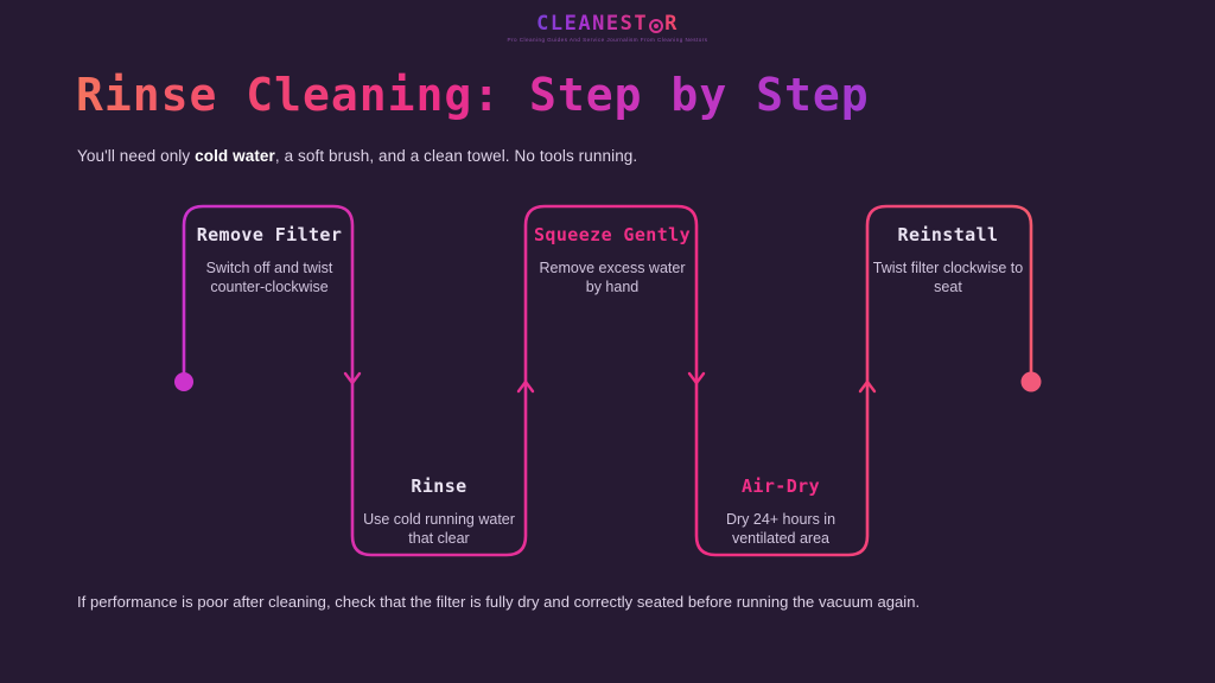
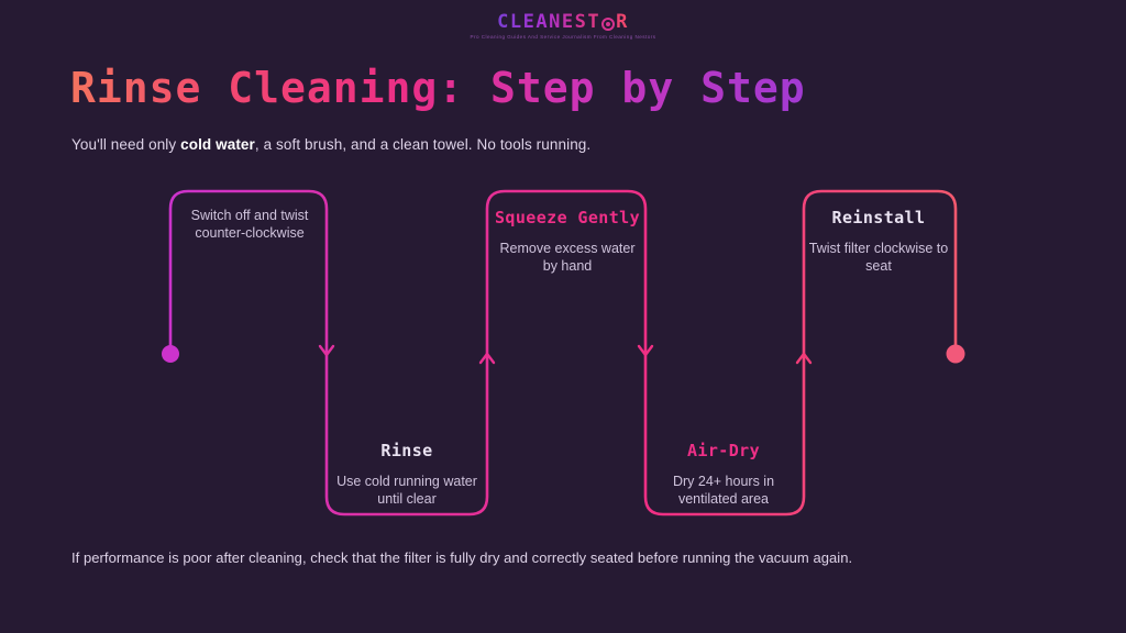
  CLEANEST
  R
  Rinse Cleaning: Step by Step
  You'll need only cold water, a soft brush, and a clean towel. No tools running.
- Remove Filter
  Switch off and twist counter-clockwise
  Rinse
- Use cold running water that clear
+ Use cold running water until clear
  Squeeze Gently
  Remove excess water by hand
  Air-Dry
  Dry 24+ hours in ventilated area
  Reinstall
  Twist filter clockwise to seat
  If performance is poor after cleaning, check that the filter is fully dry and correctly seated before running the vacuum again.
